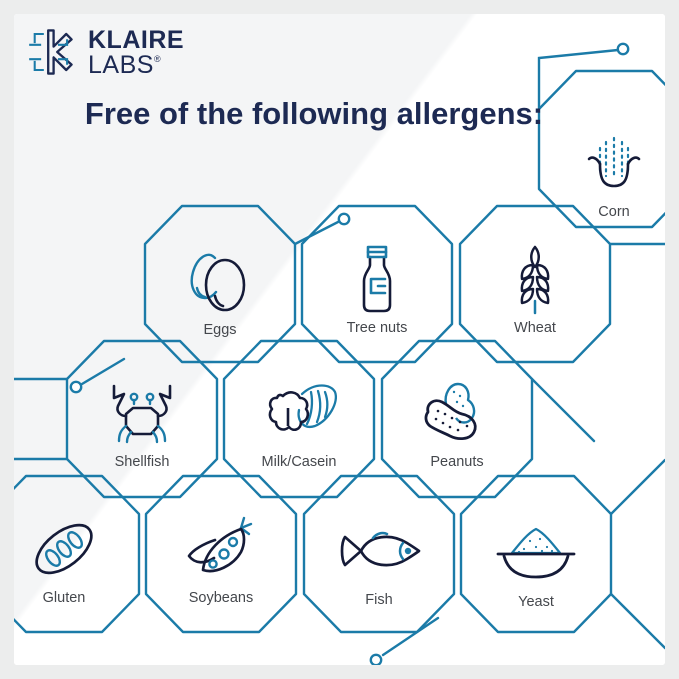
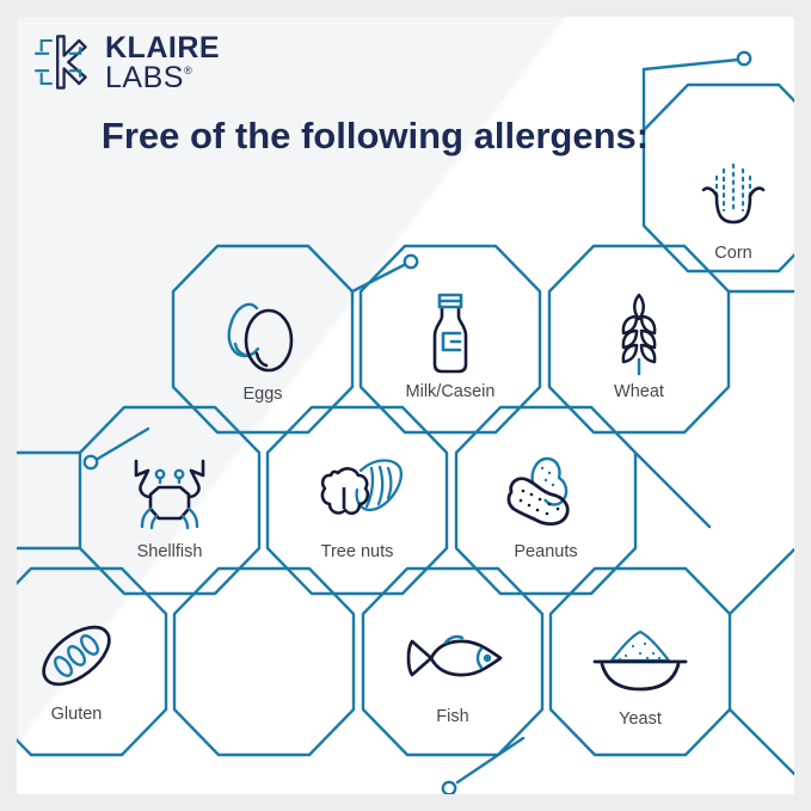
  KLAIRE
  LABS
  ®
  Free of the following allergens:
  Corn
  Eggs
- Tree nuts
+ Milk/Casein
  Wheat
  Shellfish
- Milk/Casein
+ Tree nuts
  Peanuts
  Gluten
- Soybeans
  Fish
  Yeast
